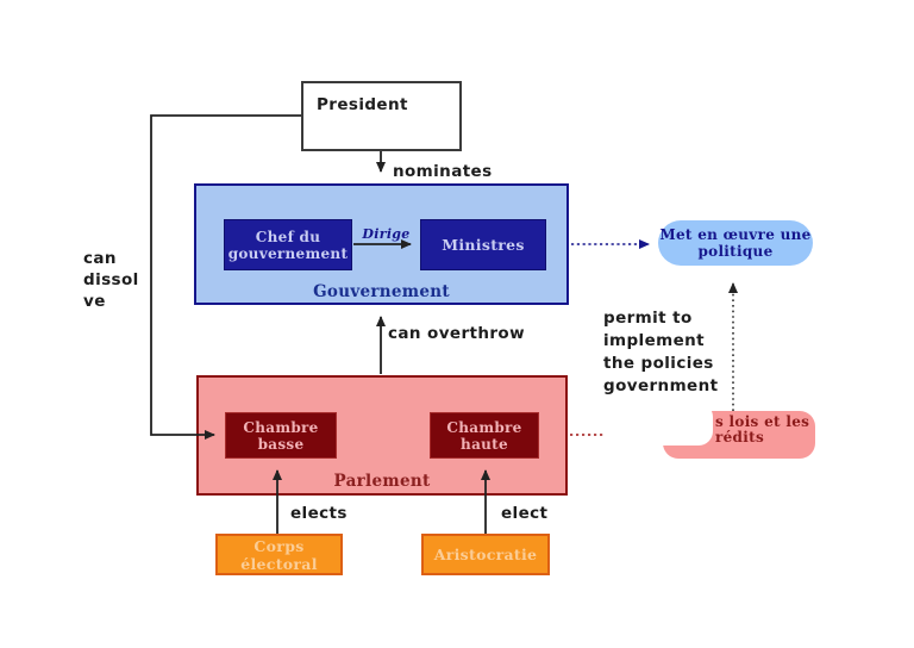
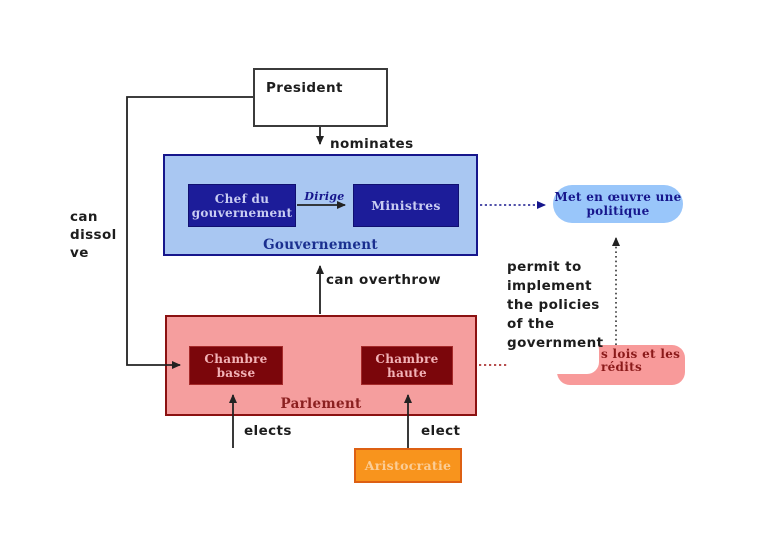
  President
  Chef du
  gouvernement
  Ministres
  Dirige
  Gouvernement
  Chambre
  basse
  Chambre
  haute
  Parlement
- Corps électoral
  Aristocratie
  Met en œuvre une
  politique
  s lois et les
  rédits
  nominates
  can overthrow
  can
  dissol
  ve
  permit to
  implement
  the policies
+ of the
  government
  elects
  elect
